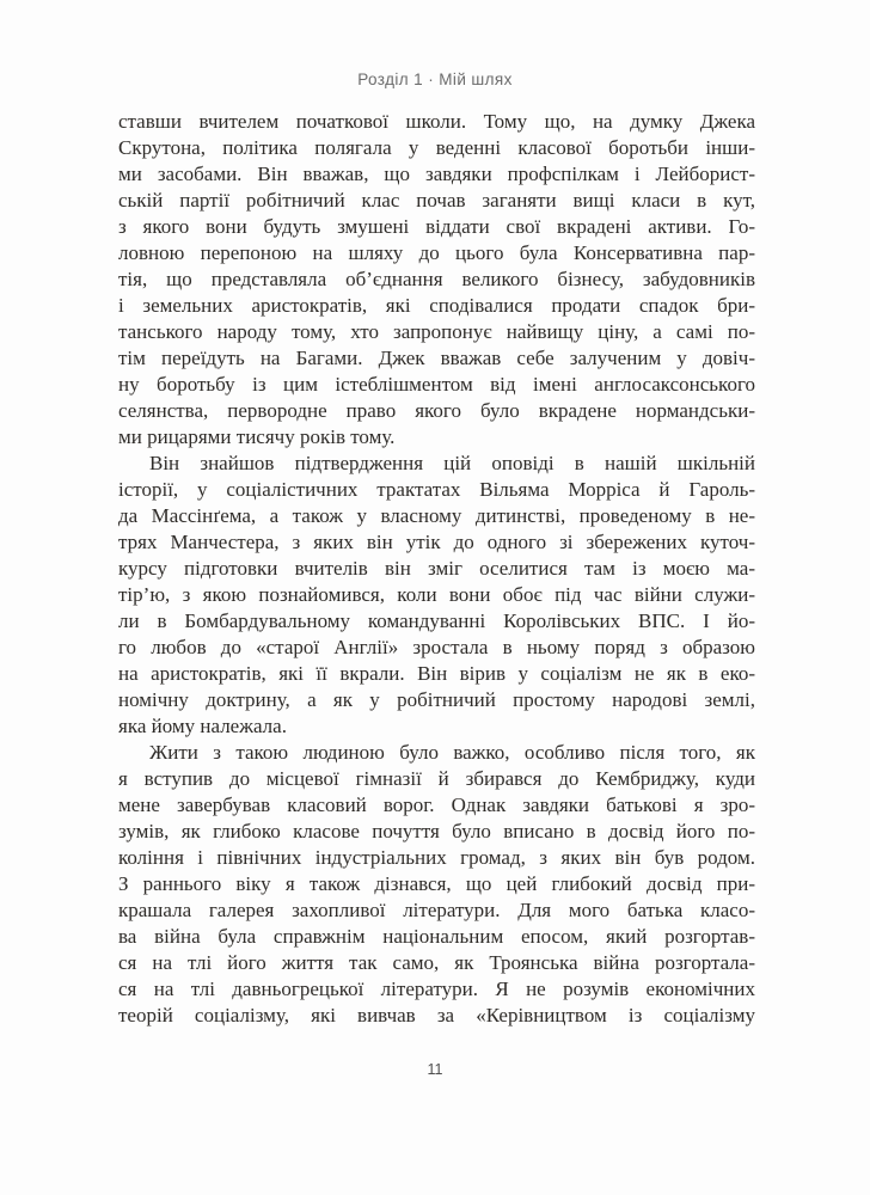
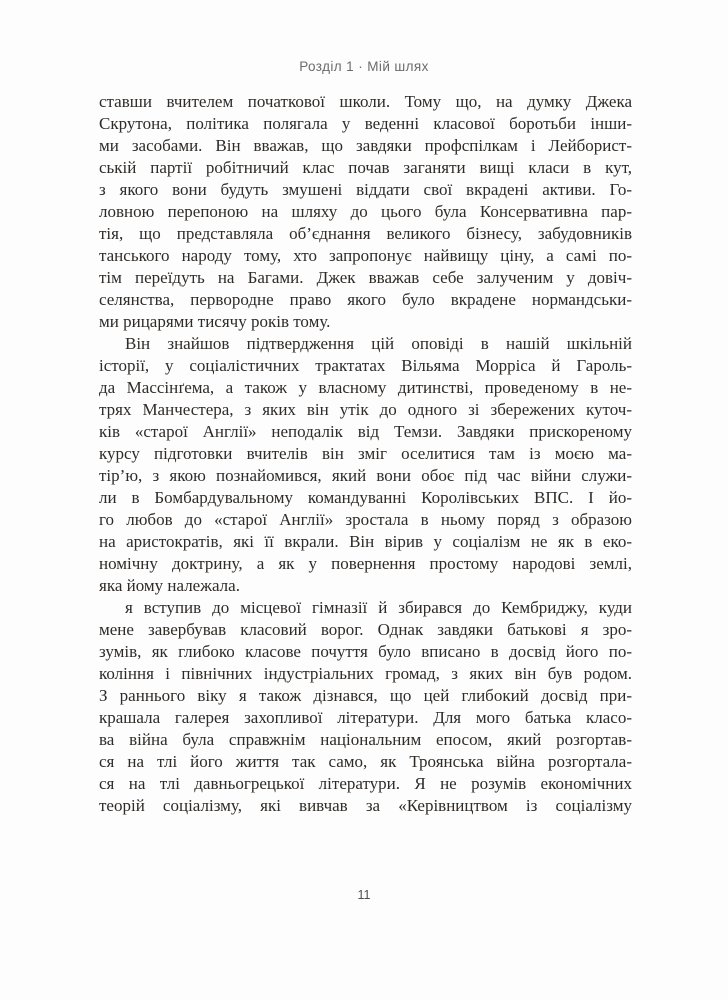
  Розділ 1 · Мій шлях
  ставши вчителем початкової школи. Тому що, на думку Джека
  Скрутона, політика полягала у веденні класової боротьби інши-
  ми засобами. Він вважав, що завдяки профспілкам і Лейборист-
  ській партії робітничий клас почав заганяти вищі класи в кут,
  з якого вони будуть змушені віддати свої вкрадені активи. Го-
  ловною перепоною на шляху до цього була Консервативна пар-
  тія, що представляла об’єднання великого бізнесу, забудовників
- і земельних аристократів, які сподівалися продати спадок бри-
  танського народу тому, хто запропонує найвищу ціну, а самі по-
  тім переїдуть на Багами. Джек вважав себе залученим у довіч-
- ну боротьбу із цим істеблішментом від імені англосаксонського
  селянства, первородне право якого було вкрадене нормандськи-
  ми рицарями тисячу років тому.
  Він знайшов підтвердження цій оповіді в нашій шкільній
  історії, у соціалістичних трактатах Вільяма Морріса й Гароль-
  да Массінґема, а також у власному дитинстві, проведеному в не-
  трях Манчестера, з яких він утік до одного зі збережених куточ-
+ ків «старої Англії» неподалік від Темзи. Завдяки прискореному
  курсу підготовки вчителів він зміг оселитися там із моєю ма-
- тір’ю, з якою познайомився, коли вони обоє під час війни служи-
+ тір’ю, з якою познайомився, який вони обоє під час війни служи-
  ли в Бомбардувальному командуванні Королівських ВПС. І йо-
  го любов до «старої Англії» зростала в ньому поряд з образою
  на аристократів, які її вкрали. Він вірив у соціалізм не як в еко-
- номічну доктрину, а як у робітничий простому народові землі,
+ номічну доктрину, а як у повернення простому народові землі,
  яка йому належала.
- Жити з такою людиною було важко, особливо після того, як
  я вступив до місцевої гімназії й збирався до Кембриджу, куди
  мене завербував класовий ворог. Однак завдяки батькові я зро-
  зумів, як глибоко класове почуття було вписано в досвід його по-
  коління і північних індустріальних громад, з яких він був родом.
  З раннього віку я також дізнався, що цей глибокий досвід при-
  крашала галерея захопливої літератури. Для мого батька класо-
  ва війна була справжнім національним епосом, який розгортав-
  ся на тлі його життя так само, як Троянська війна розгортала-
  ся на тлі давньогрецької літератури. Я не розумів економічних
  теорій соціалізму, які вивчав за «Керівництвом із соціалізму
  11
